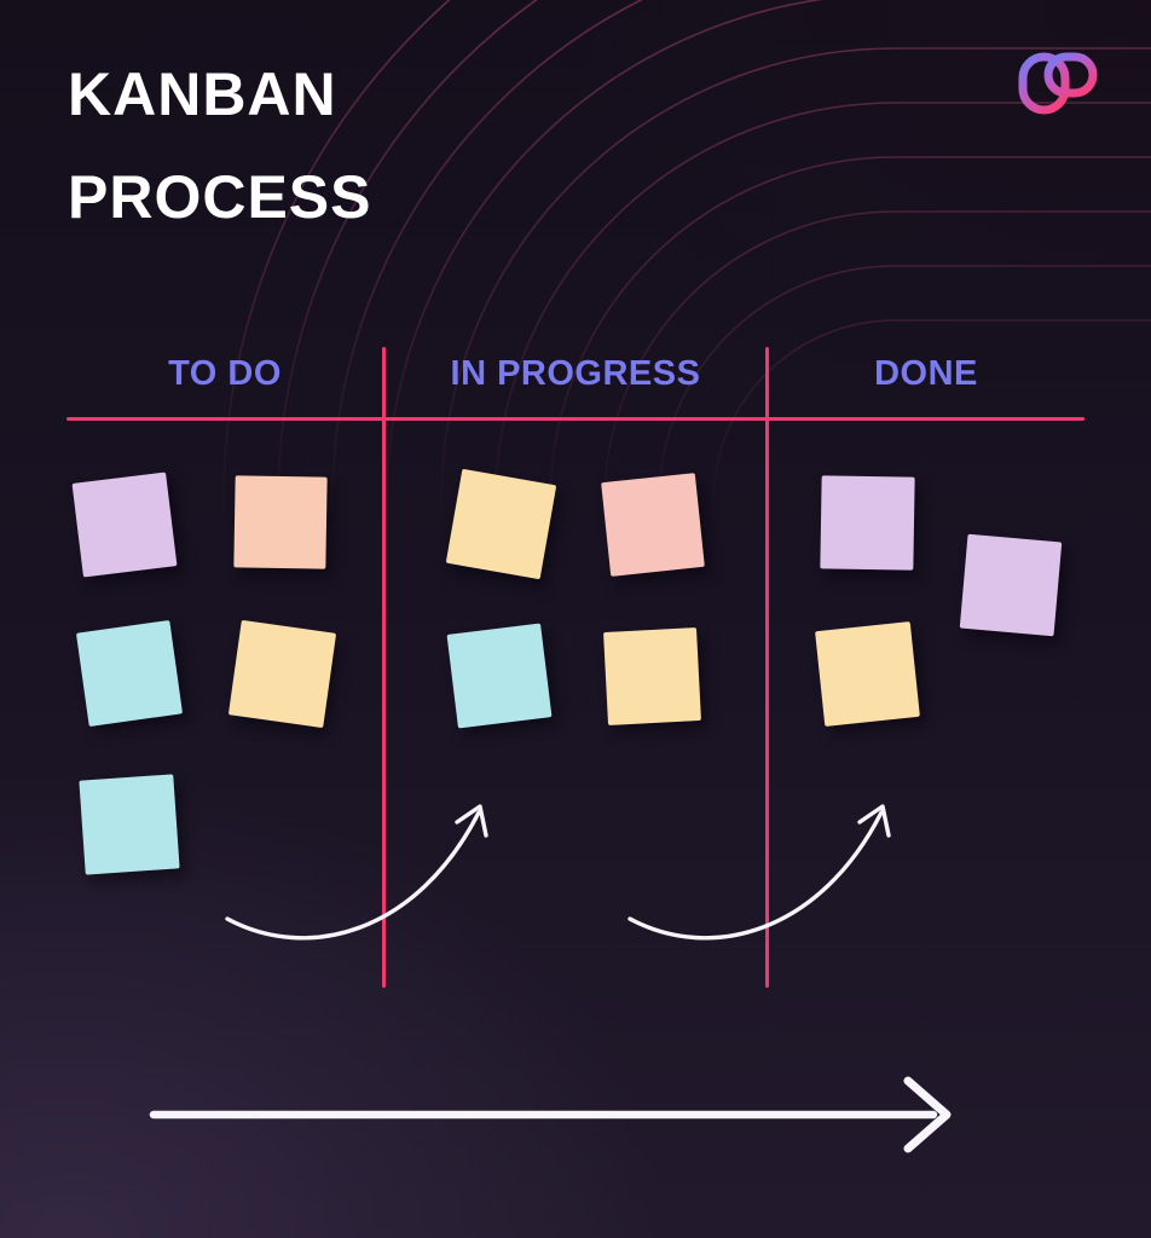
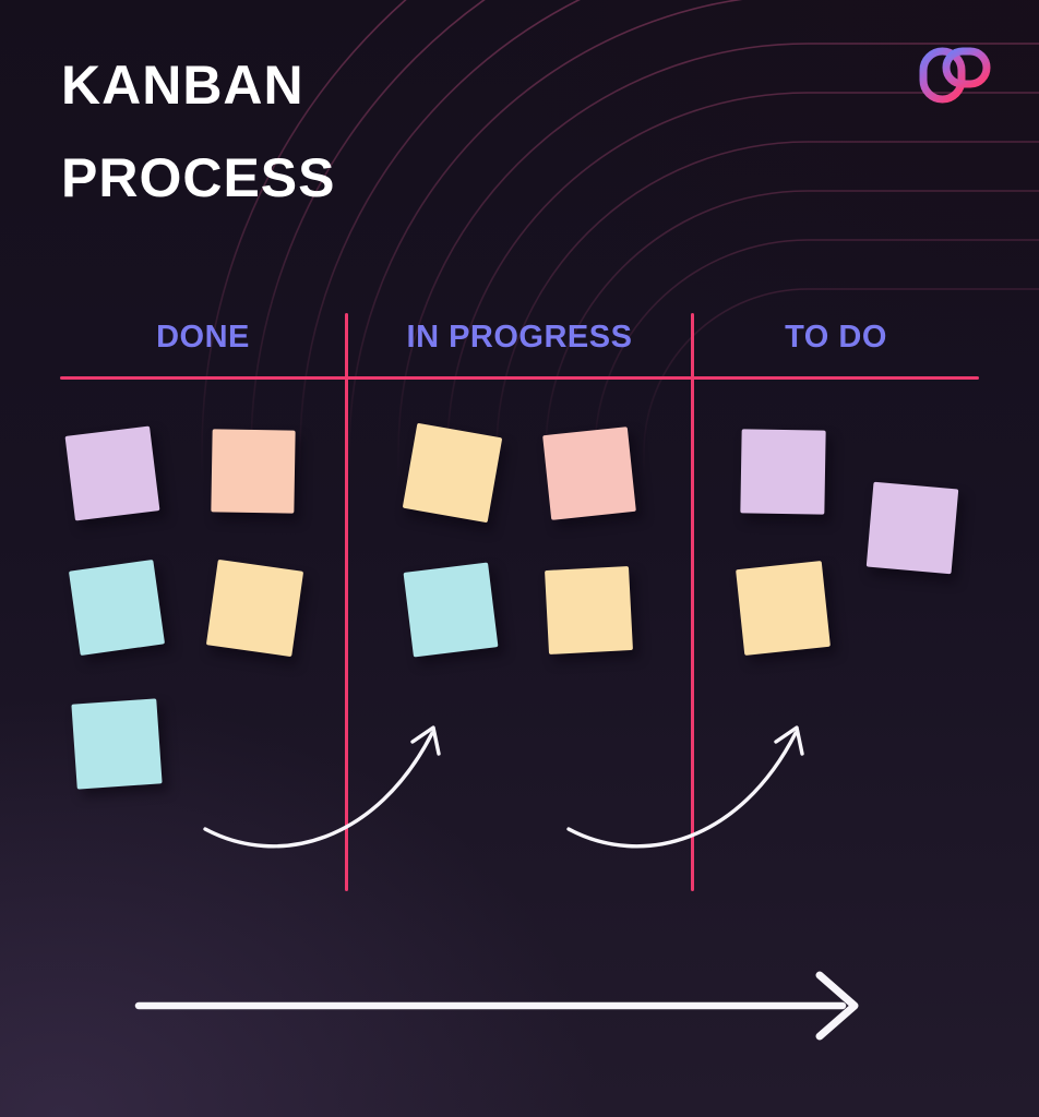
  KANBAN
  PROCESS
- TO DO
+ DONE
  IN PROGRESS
- DONE
+ TO DO
